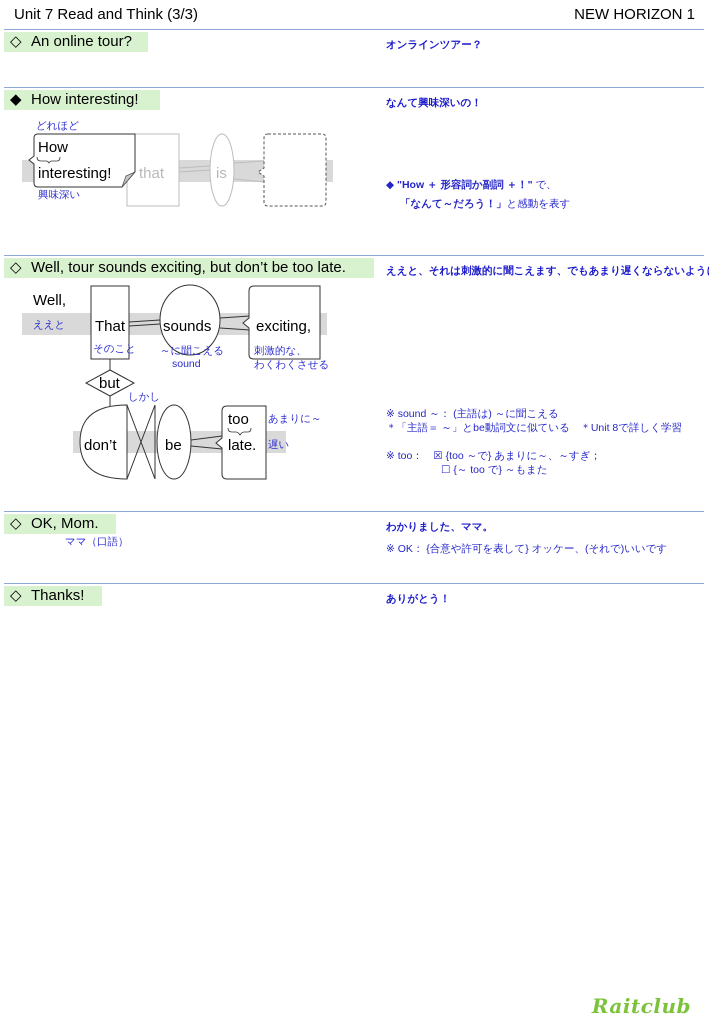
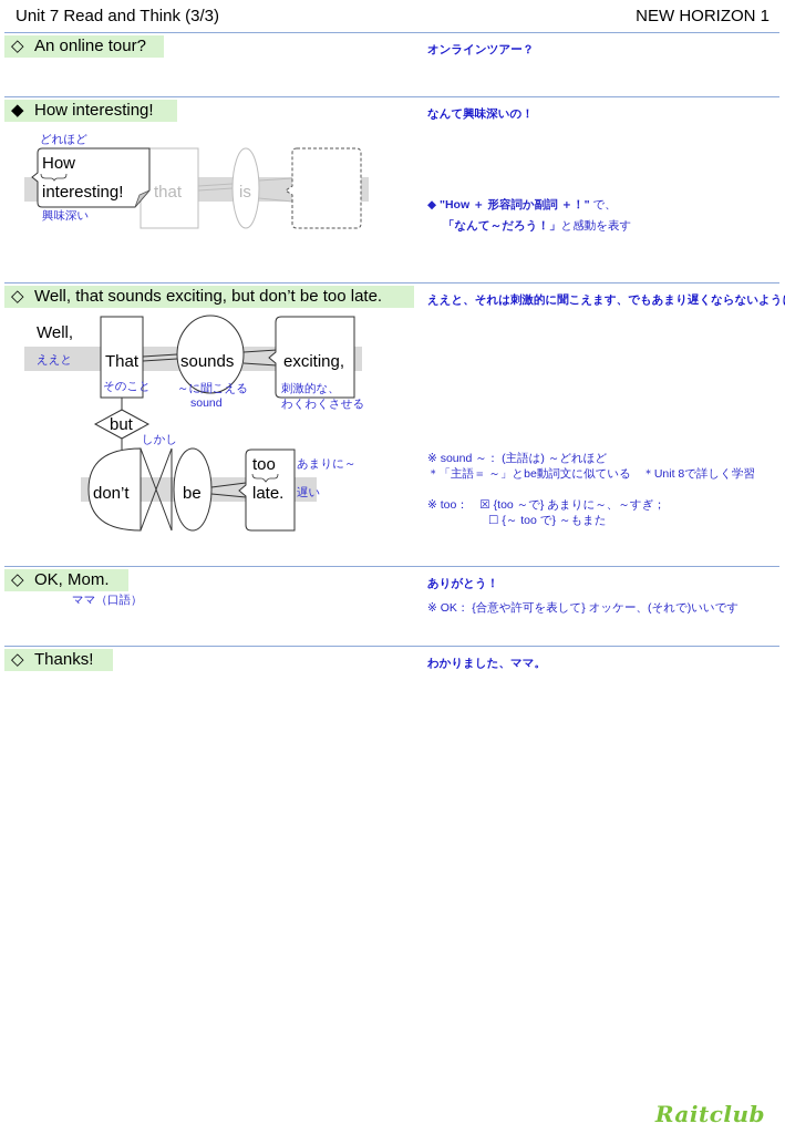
  Unit 7 Read and Think (3/3)
  NEW HORIZON 1
  ◇ An online tour?
  オンラインツアー？
  ◆ How interesting!
  なんて興味深いの！
  どれほど
  How
  interesting!
  興味深い
  that
  is
  ◆ "How ＋ 形容詞か副詞 ＋！" で、
  「なんて～だろう！」と感動を表す
- ◇ Well, tour sounds exciting, but don’t be too late.
+ ◇ Well, that sounds exciting, but don’t be too late.
  ええと、それは刺激的に聞こえます、でもあまり遅くならないよう
  Well,
  ええと
  That
  そのこと
  sounds
  ～に聞こえる
  sound
  exciting,
  刺激的な、
  わくわくさせる
  but
  しかし
  don’t
  be
  too
  late.
  あまりに～
  遅い
- ※ sound ～： (主語は) ～に聞こえる
+ ※ sound ～： (主語は) ～どれほど
  ＊「主語＝ ～」とbe動詞文に似ている ＊Unit 8で詳しく学習
  ※ too： ☒ {too ～で} あまりに～、～すぎ；
  ☐ {～ too で} ～もまた
  ◇ OK, Mom.
  ママ（口語）
- わかりました、ママ。
+ ありがとう！
  ※ OK： {合意や許可を表して} オッケー、(それで)いいです
  ◇ Thanks!
- ありがとう！
+ わかりました、ママ。
  Raitclub
